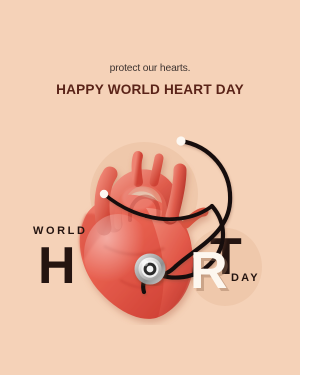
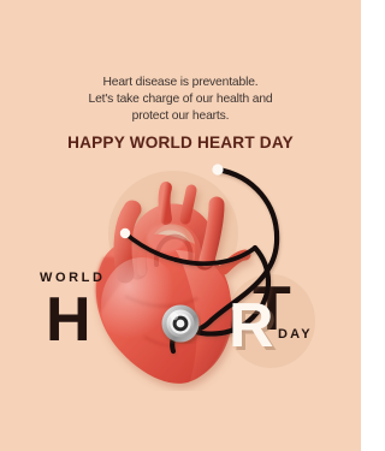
+ Heart disease is preventable.
+ Let's take charge of our health and
  protect our hearts.
  HAPPY WORLD HEART DAY
  WORLD
  H
  R
  T
  DAY
